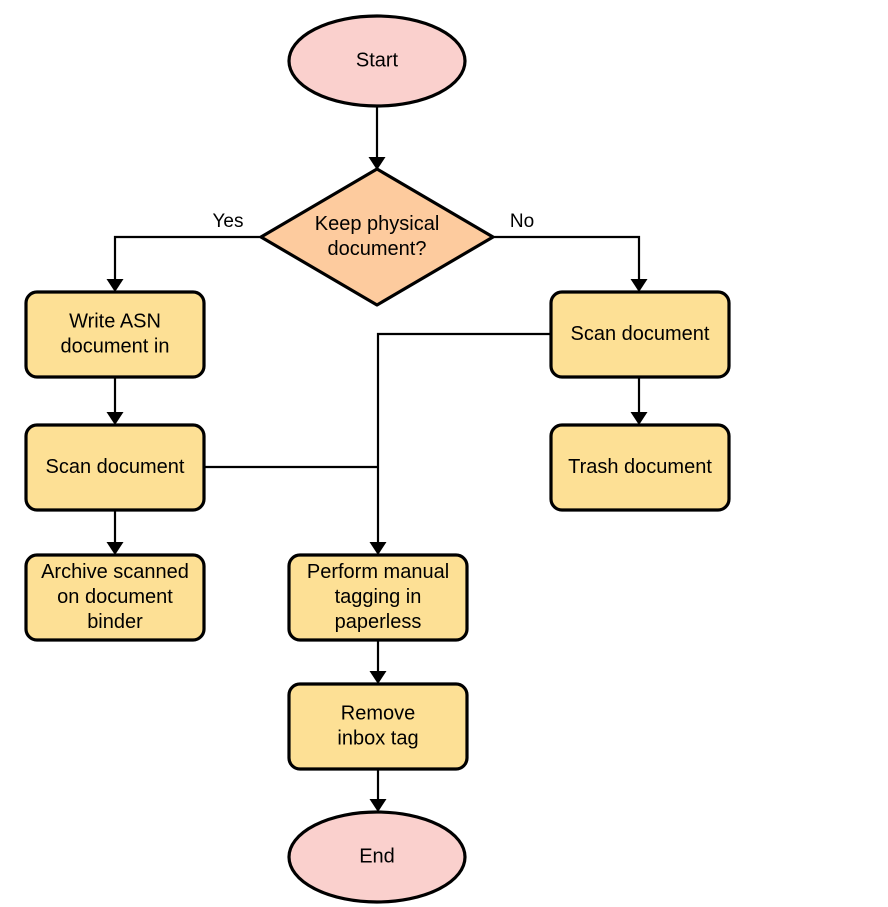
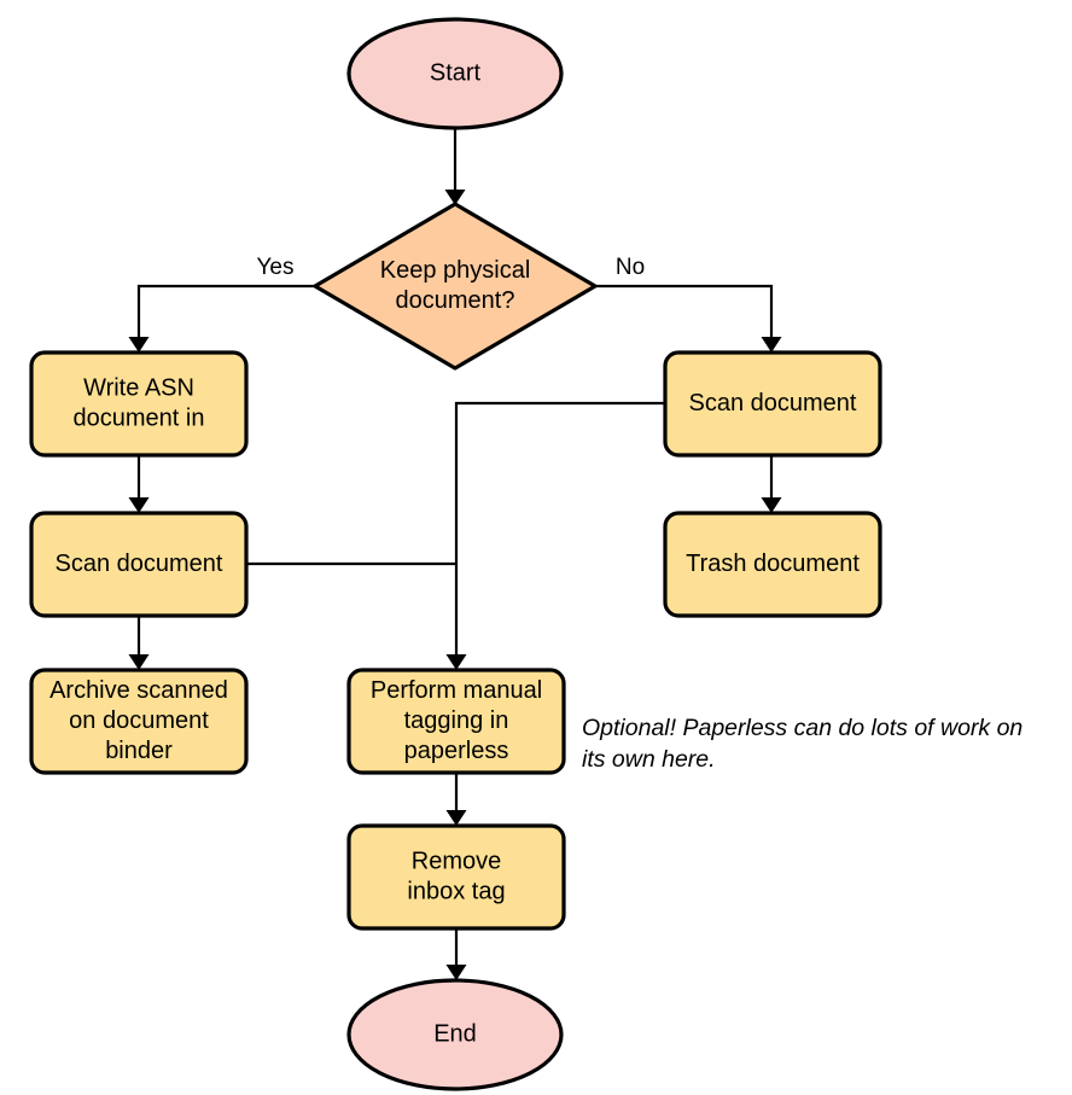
  Yes
  No
  Start
  Keep physical
  document?
  Write ASN
  document in
  Scan document
  Archive scanned
  on document
  binder
  Scan document
  Trash document
  Perform manual
  tagging in
  paperless
  Remove
  inbox tag
  End
+ Optional! Paperless can do lots of work on
+ its own here.
